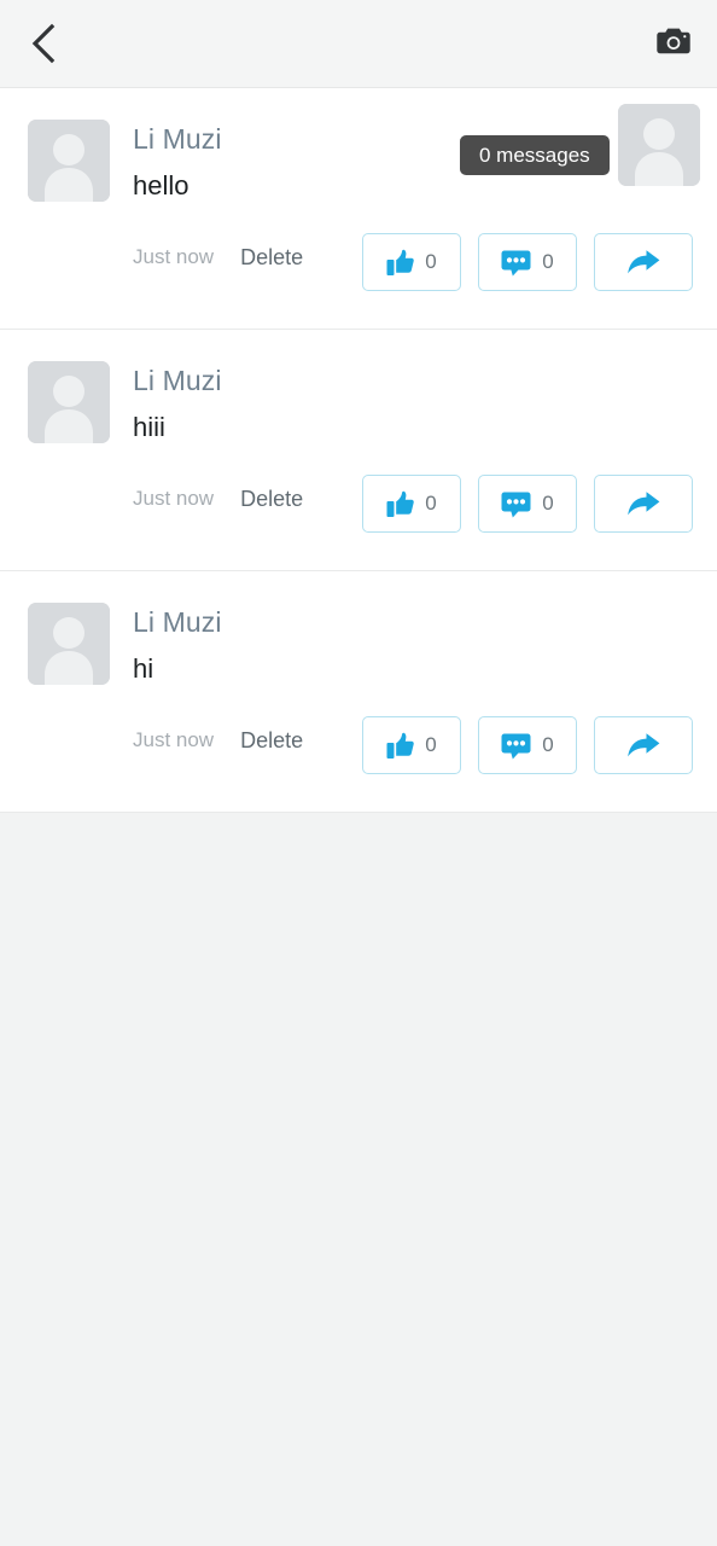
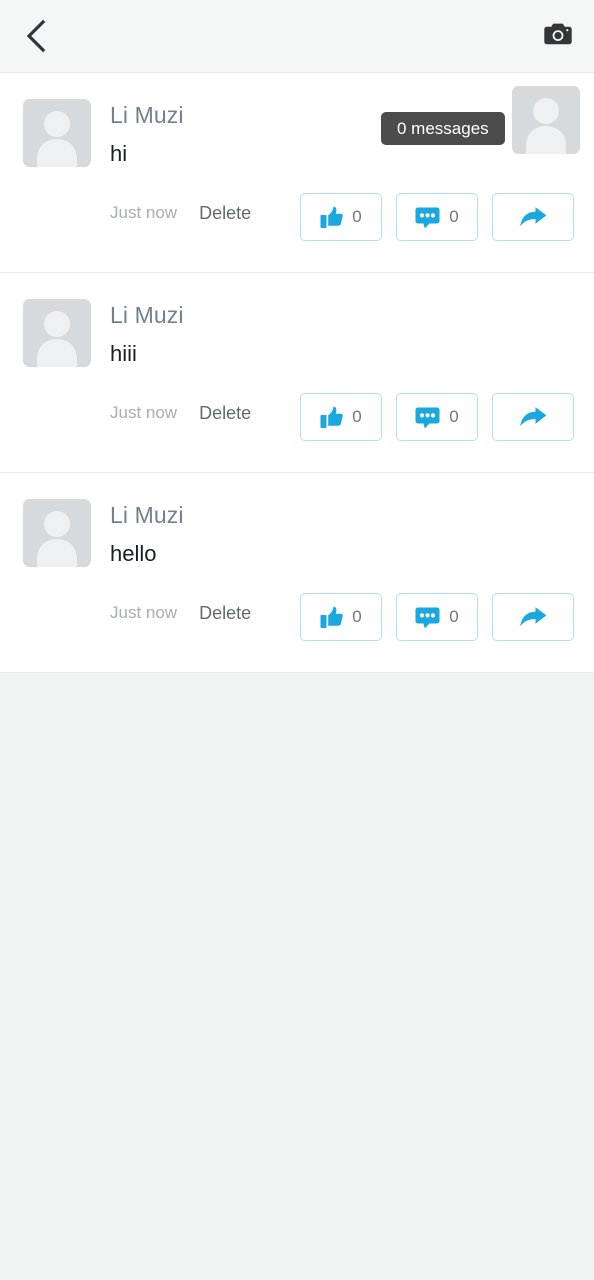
  Li Muzi
- hello
+ hi
  Just now
  Delete
  0
  0
  Li Muzi
  hiii
  Just now
  Delete
  0
  0
  Li Muzi
- hi
+ hello
  Just now
  Delete
  0
  0
  0 messages
